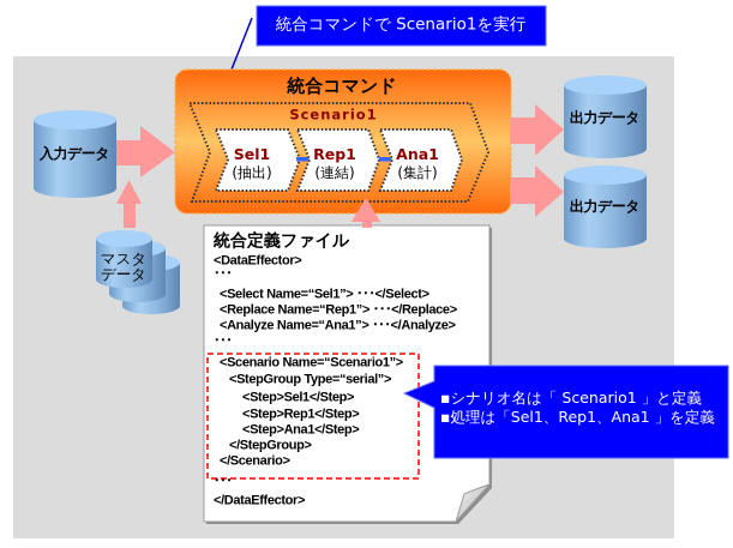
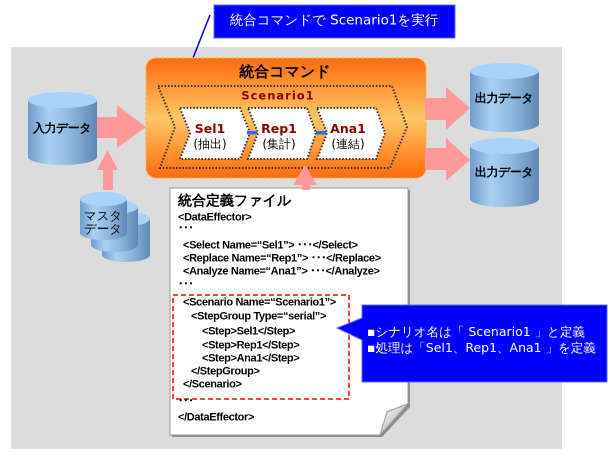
  統合コマンドで Scenario1を実行
  統合コマンド
  Scenario1
  Sel1
  (抽出)
  Rep1
- (連結)
+ (集計)
  Ana1
- (集計)
+ (連結)
  入力データ
  マスタ
  データ
  出力データ
  出力データ
  統合定義ファイル
  <DataEffector>
  ･･･
  <Select Name=“Sel1”> ･･･</Select>
  <Replace Name=“Rep1”> ･･･</Replace>
  <Analyze Name=“Ana1”> ･･･</Analyze>
  ･･･
  <Scenario Name=“Scenario1”>
  <StepGroup Type=“serial”>
  <Step>Sel1</Step>
  <Step>Rep1</Step>
  <Step>Ana1</Step>
  </StepGroup>
  </Scenario>
  ･･･
  </DataEffector>
  ▪シナリオ名は「 Scenario1 」と定義
  ▪処理は「Sel1、Rep1、Ana1 」を定義
